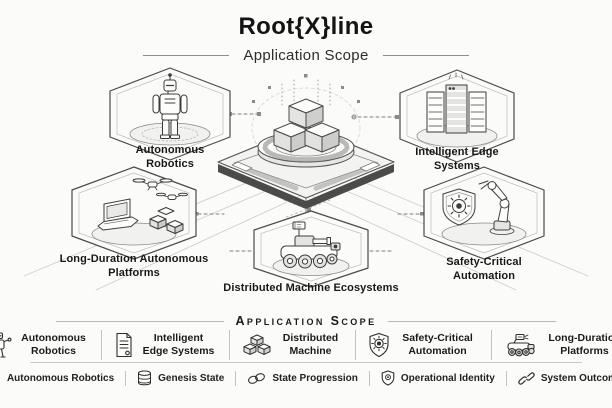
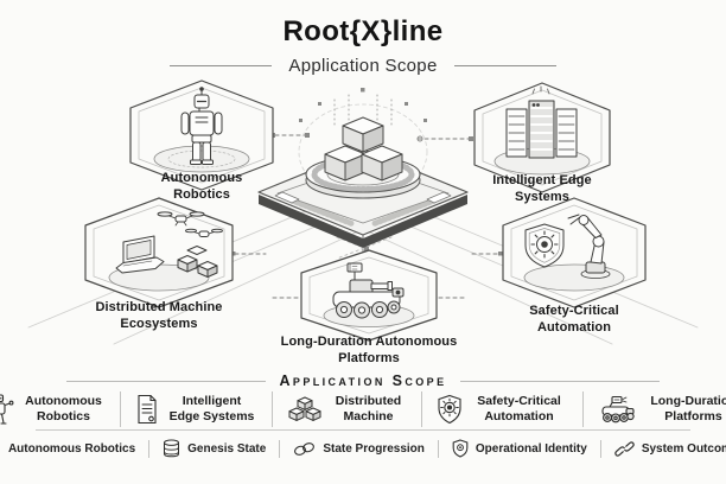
  Root{X}line
  Application Scope
  Autonomous Robotics
  Intelligent Edge Systems
- Long-Duration Autonomous Platforms
+ Distributed Machine Ecosystems
  Safety-Critical Automation
- Distributed Machine Ecosystems
+ Long-Duration Autonomous Platforms
  Application Scope
  Autonomous Robotics
  Intelligent Edge Systems
  Distributed Machine
  Safety-Critical Automation
  Long-Duratio Platforms
  Autonomous Robotics
  Genesis State
  State Progression
  Operational Identity
  System Outco
